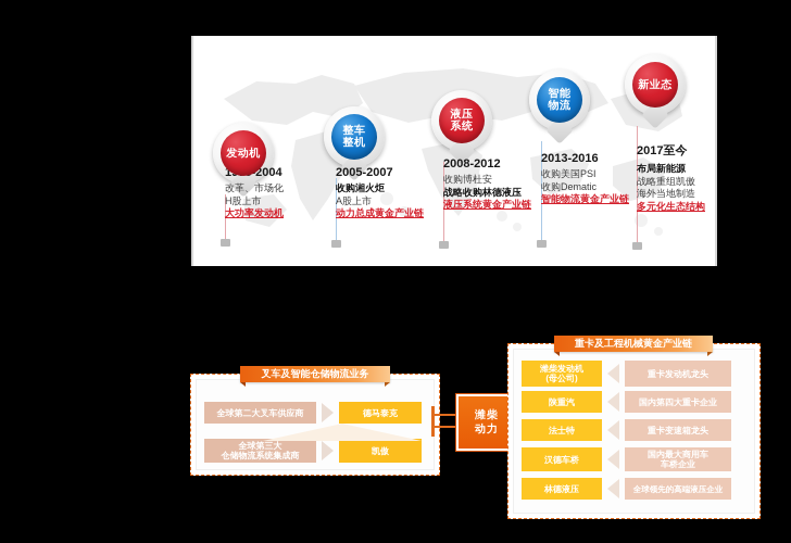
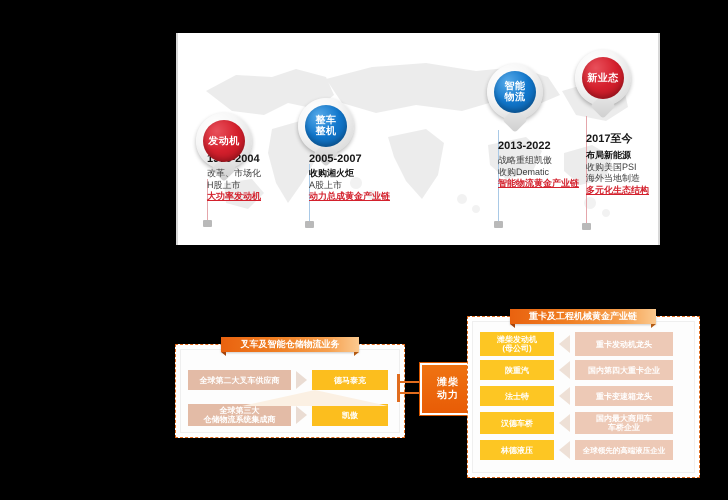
  发动机
  改革、市场化
  H股上市
  大功率发动机
  整车
  整机
  2005-2007
  收购湘火炬
  A股上市
  动力总成黄金产业链
- 液压
- 系统
- 2008-2012
- 收购博杜安
- 战略收购林德液压
- 液压系统黄金产业链
  智能
  物流
- 2013-2016
+ 2013-2022
- 收购美国PSI
+ 战略重组凯傲
  收购Dematic
  智能物流黄金产业链
  新业态
  2017至今
  布局新能源
- 战略重组凯傲
+ 收购美国PSI
  海外当地制造
  多元化生态结构
  叉车及智能仓储物流业务
  全球第二大叉车供应商
  德马泰克
  全球第三大
  仓储物流系统集成商
  凯傲
  潍柴
  动力
  重卡及工程机械黄金产业链
  潍柴发动机
  (母公司)
  重卡发动机龙头
  陕重汽
  国内第四大重卡企业
  法士特
  重卡变速箱龙头
  汉德车桥
  国内最大商用车
  车桥企业
  林德液压
  全球领先的高端液压企业
